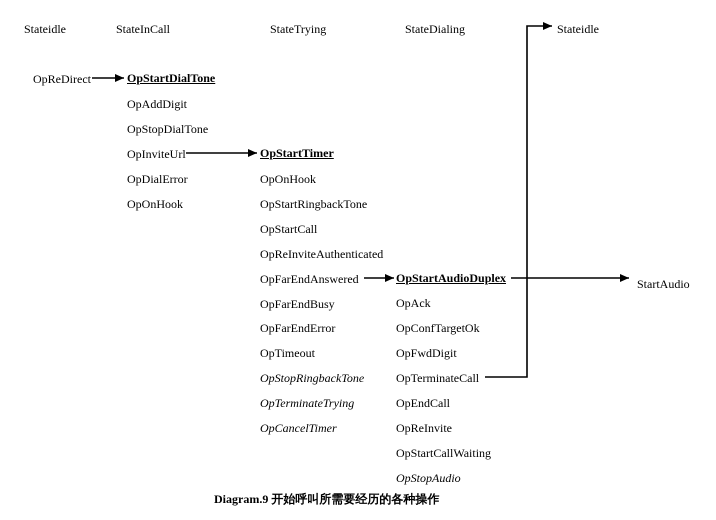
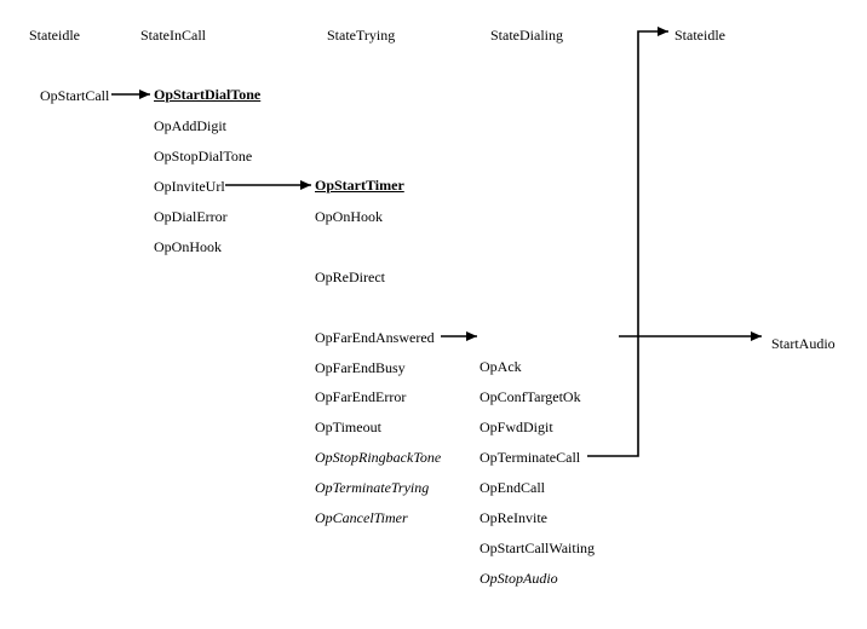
  Stateidle
  StateInCall
  StateTrying
  StateDialing
  Stateidle
- OpReDirect
+ OpStartCall
  OpStartDialTone
  OpAddDigit
  OpStopDialTone
  OpInviteUrl
  OpDialError
  OpOnHook
  OpStartTimer
  OpOnHook
- OpStartRingbackTone
- OpStartCall
+ OpReDirect
- OpReInviteAuthenticated
  OpFarEndAnswered
  OpFarEndBusy
  OpFarEndError
  OpTimeout
  OpStopRingbackTone
  OpTerminateTrying
  OpCancelTimer
- OpStartAudioDuplex
  OpAck
  OpConfTargetOk
  OpFwdDigit
  OpTerminateCall
  OpEndCall
  OpReInvite
  OpStartCallWaiting
  OpStopAudio
  StartAudio
- Diagram.9 开始呼叫所需要经历的各种操作
